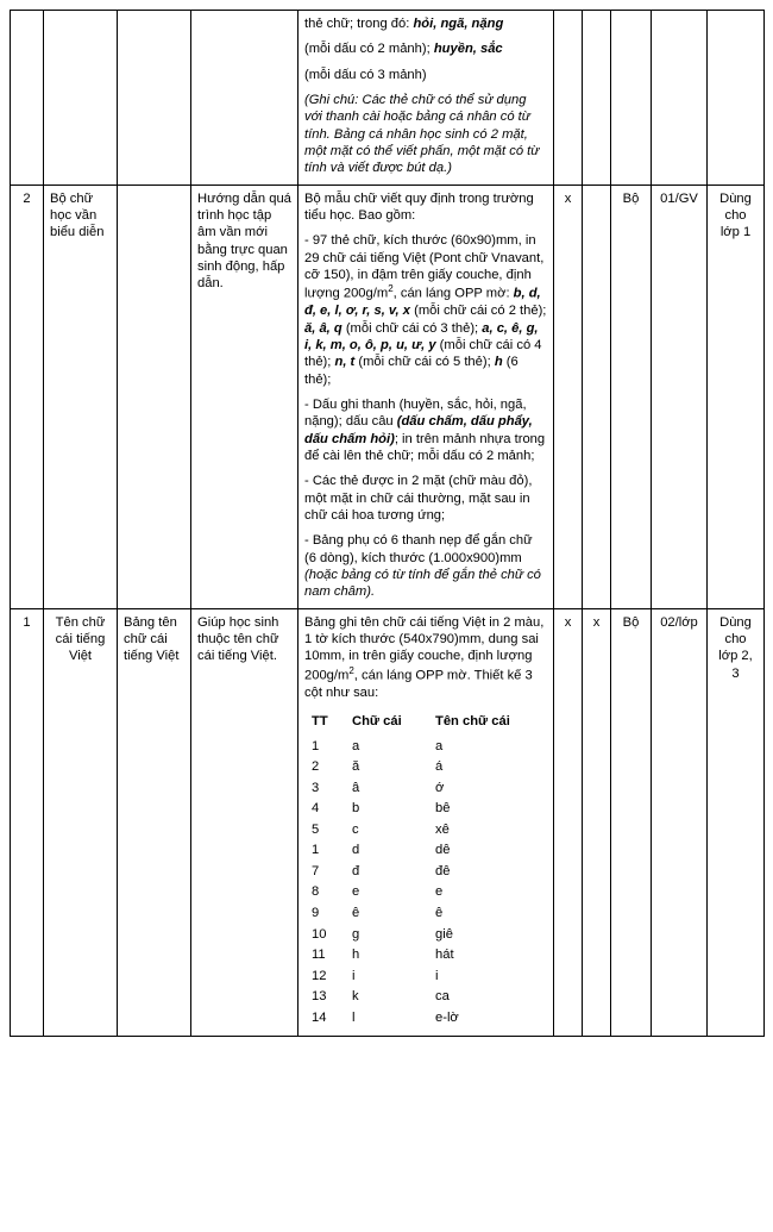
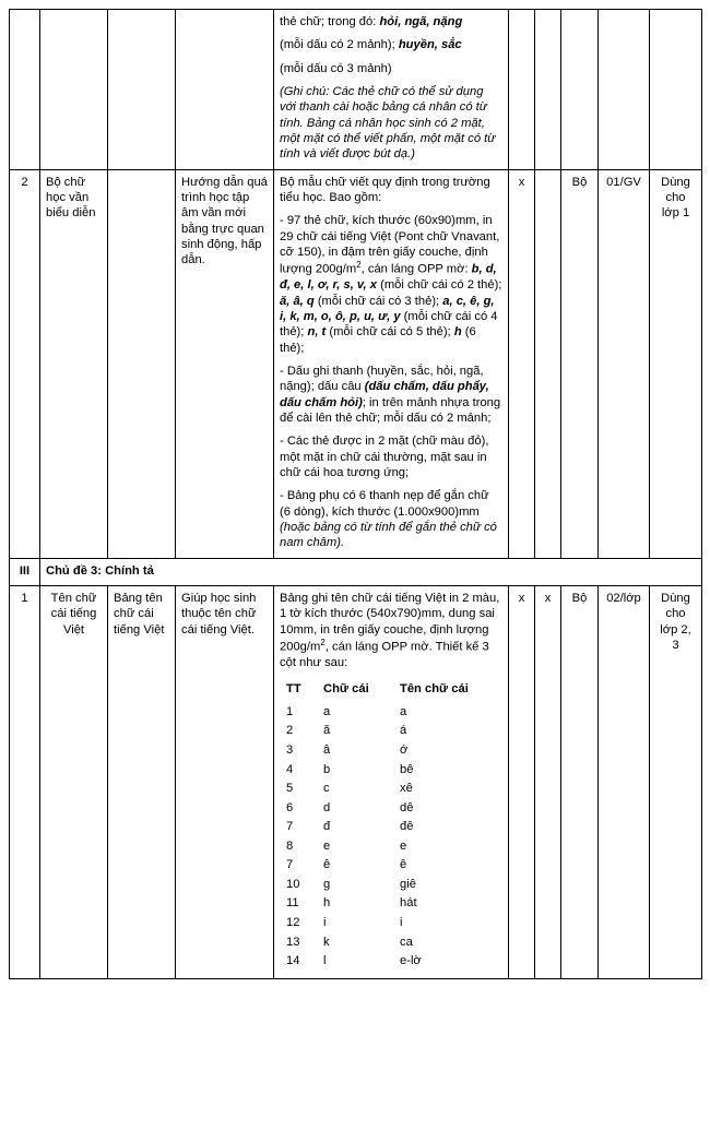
  				thẻ chữ; trong đó: hỏi, ngã, nặng (mỗi dấu có 2 mảnh); huyền, sắc (mỗi dấu có 3 mảnh) (Ghi chú: Các thẻ chữ có thể sử dụng với thanh cài hoặc bảng cá nhân có từ tính. Bảng cá nhân học sinh có 2 mặt, một mặt có thể viết phấn, một mặt có từ tính và viết được bút dạ.)
  2	Bộ chữ học vần biểu diễn		Hướng dẫn quá trình học tập âm vần mới bằng trực quan sinh động, hấp dẫn.	Bộ mẫu chữ viết quy định trong trường tiểu học. Bao gồm: - 97 thẻ chữ, kích thước (60x90)mm, in 29 chữ cái tiếng Việt (Pont chữ Vnavant, cỡ 150), in đậm trên giấy couche, định lượng 200g/m2, cán láng OPP mờ: b, d, đ, e, l, ơ, r, s, v, x (mỗi chữ cái có 2 thẻ); ă, â, q (mỗi chữ cái có 3 thẻ); a, c, ê, g, i, k, m, o, ô, p, u, ư, y (mỗi chữ cái có 4 thẻ); n, t (mỗi chữ cái có 5 thẻ); h (6 thẻ); - Dấu ghi thanh (huyền, sắc, hỏi, ngã, nặng); dấu câu (dấu chấm, dấu phẩy, dấu chấm hỏi); in trên mảnh nhựa trong để cài lên thẻ chữ; mỗi dấu có 2 mảnh; - Các thẻ được in 2 mặt (chữ màu đỏ), một mặt in chữ cái thường, mặt sau in chữ cái hoa tương ứng; - Bảng phụ có 6 thanh nẹp để gắn chữ (6 dòng), kích thước (1.000x900)mm (hoặc bảng có từ tính để gắn thẻ chữ có nam châm).	x		Bộ	01/GV	Dùng cho lớp 1
+ III	Chủ đề 3: Chính tả
  1	Tên chữ cái tiếng Việt	Bảng tên chữ cái tiếng Việt	Giúp học sinh thuộc tên chữ cái tiếng Việt.	Bảng ghi tên chữ cái tiếng Việt in 2 màu, 1 tờ kích thước (540x790)mm, dung sai 10mm, in trên giấy couche, định lượng 200g/m2, cán láng OPP mờ. Thiết kế 3 cột như sau:
  TT	Chữ cái	Tên chữ cái
  1	a	a
  2	ă	á
  3	â	ớ
  4	b	bê
  5	c	xê
- 1	d	dê
+ 6	d	dê
  7	đ	đê
  8	e	e
- 9	ê	ê
+ 7	ê	ê
  10	g	giê
  11	h	hát
  12	i	i
  13	k	ca
  14	l	e-lờ
  					x	x	Bộ	02/lớp	Dùng cho lớp 2, 3
